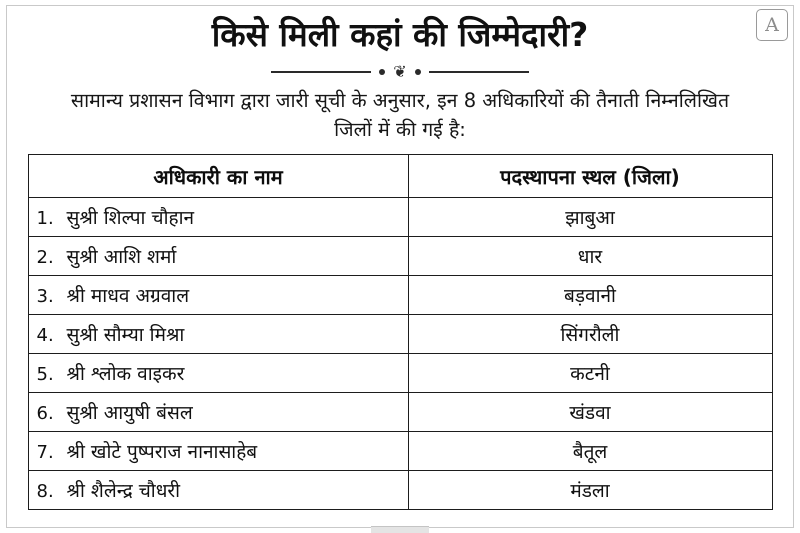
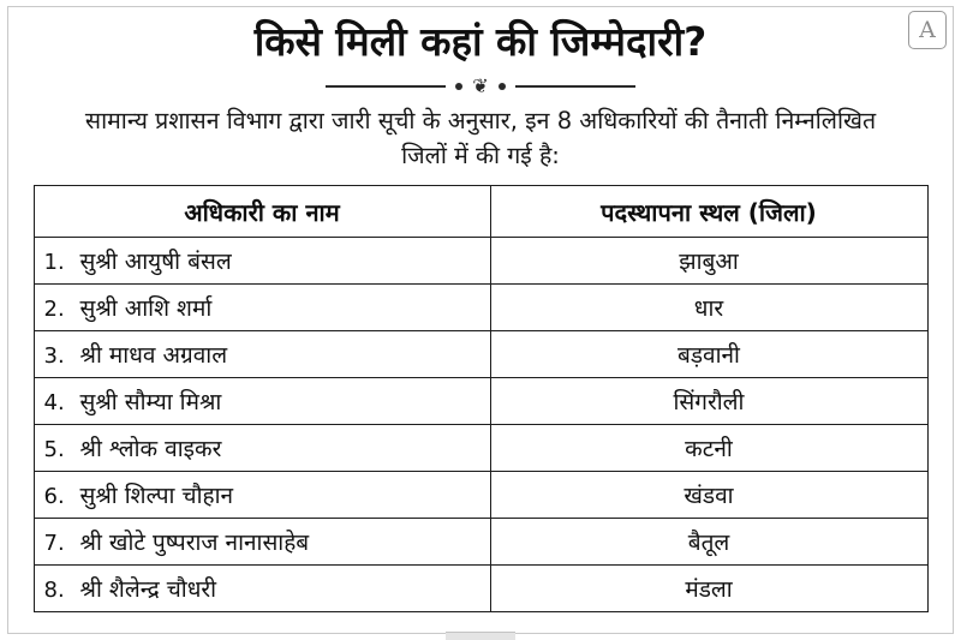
  A
  किसे मिली कहां की जिम्मेदारी?
  ❦
  सामान्य प्रशासन विभाग द्वारा जारी सूची के अनुसार, इन 8 अधिकारियों की तैनाती निम्नलिखित जिलों में की गई है:
  अधिकारी का नाम	पदस्थापना स्थल (जिला)
- 1. सुश्री शिल्पा चौहान	झाबुआ
+ 1. सुश्री आयुषी बंसल	झाबुआ
  2. सुश्री आशि शर्मा	धार
  3. श्री माधव अग्रवाल	बड़वानी
  4. सुश्री सौम्या मिश्रा	सिंगरौली
  5. श्री श्लोक वाइकर	कटनी
- 6. सुश्री आयुषी बंसल	खंडवा
+ 6. सुश्री शिल्पा चौहान	खंडवा
  7. श्री खोटे पुष्पराज नानासाहेब	बैतूल
  8. श्री शैलेन्द्र चौधरी	मंडला
